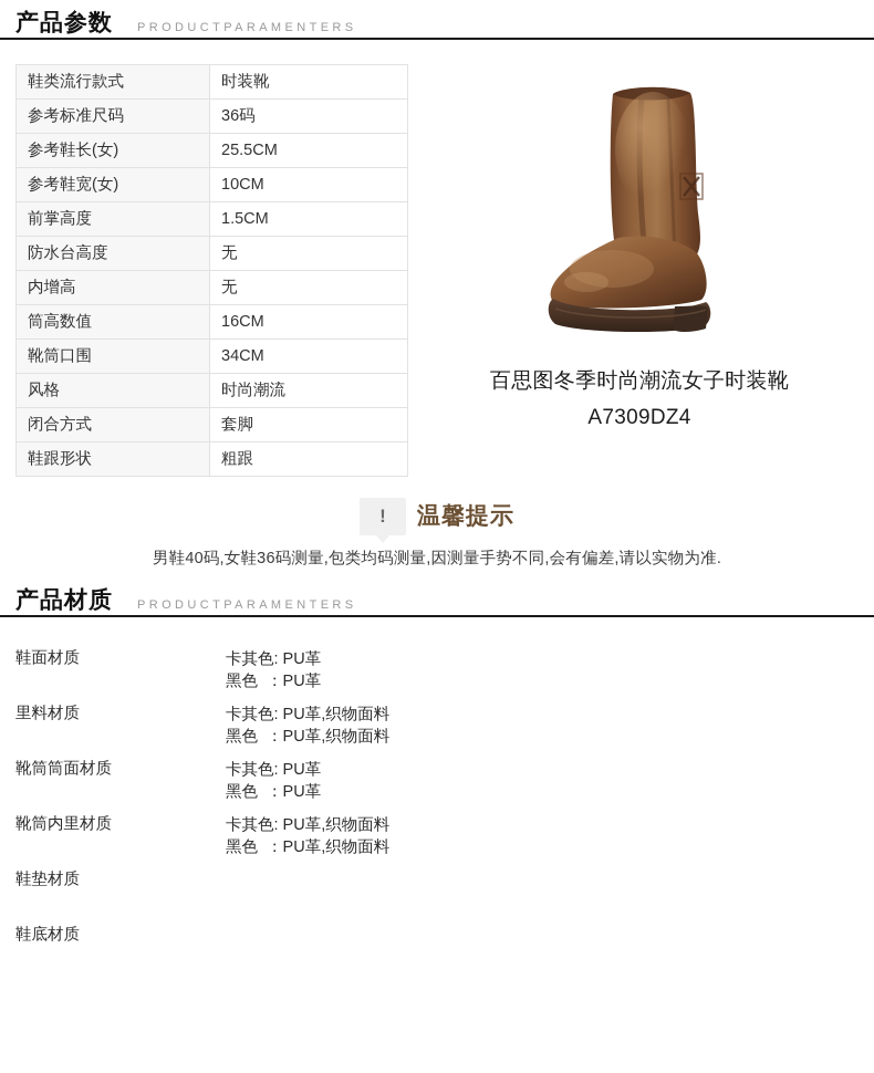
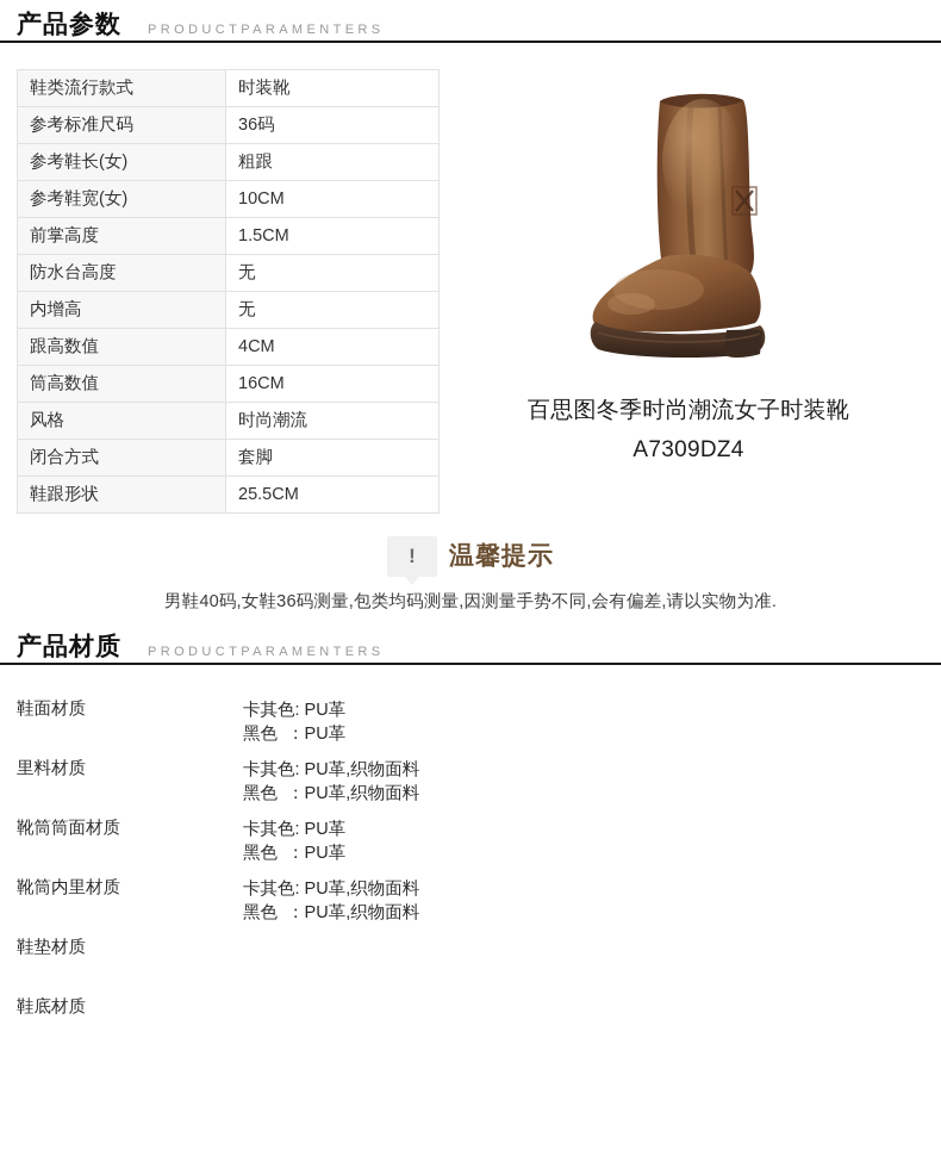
  产品参数
  PRODUCTPARAMENTERS
  鞋类流行款式	时装靴
  参考标准尺码	36码
- 参考鞋长(女)	25.5CM
+ 参考鞋长(女)	粗跟
  参考鞋宽(女)	10CM
  前掌高度	1.5CM
  防水台高度	无
  内增高	无
+ 跟高数值	4CM
  筒高数值	16CM
- 靴筒口围	34CM
  风格	时尚潮流
  闭合方式	套脚
- 鞋跟形状	粗跟
+ 鞋跟形状	25.5CM
  百思图冬季时尚潮流女子时装靴
  A7309DZ4
  !
  温馨提示
  男鞋40码,女鞋36码测量,包类均码测量,因测量手势不同,会有偏差,请以实物为准.
  产品材质
  PRODUCTPARAMENTERS
  鞋面材质
  卡其色: PU革
  黑色 ：PU革
  里料材质
  卡其色: PU革,织物面料
  黑色 ：PU革,织物面料
  靴筒筒面材质
  卡其色: PU革
  黑色 ：PU革
  靴筒内里材质
  卡其色: PU革,织物面料
  黑色 ：PU革,织物面料
  鞋垫材质
  鞋底材质
